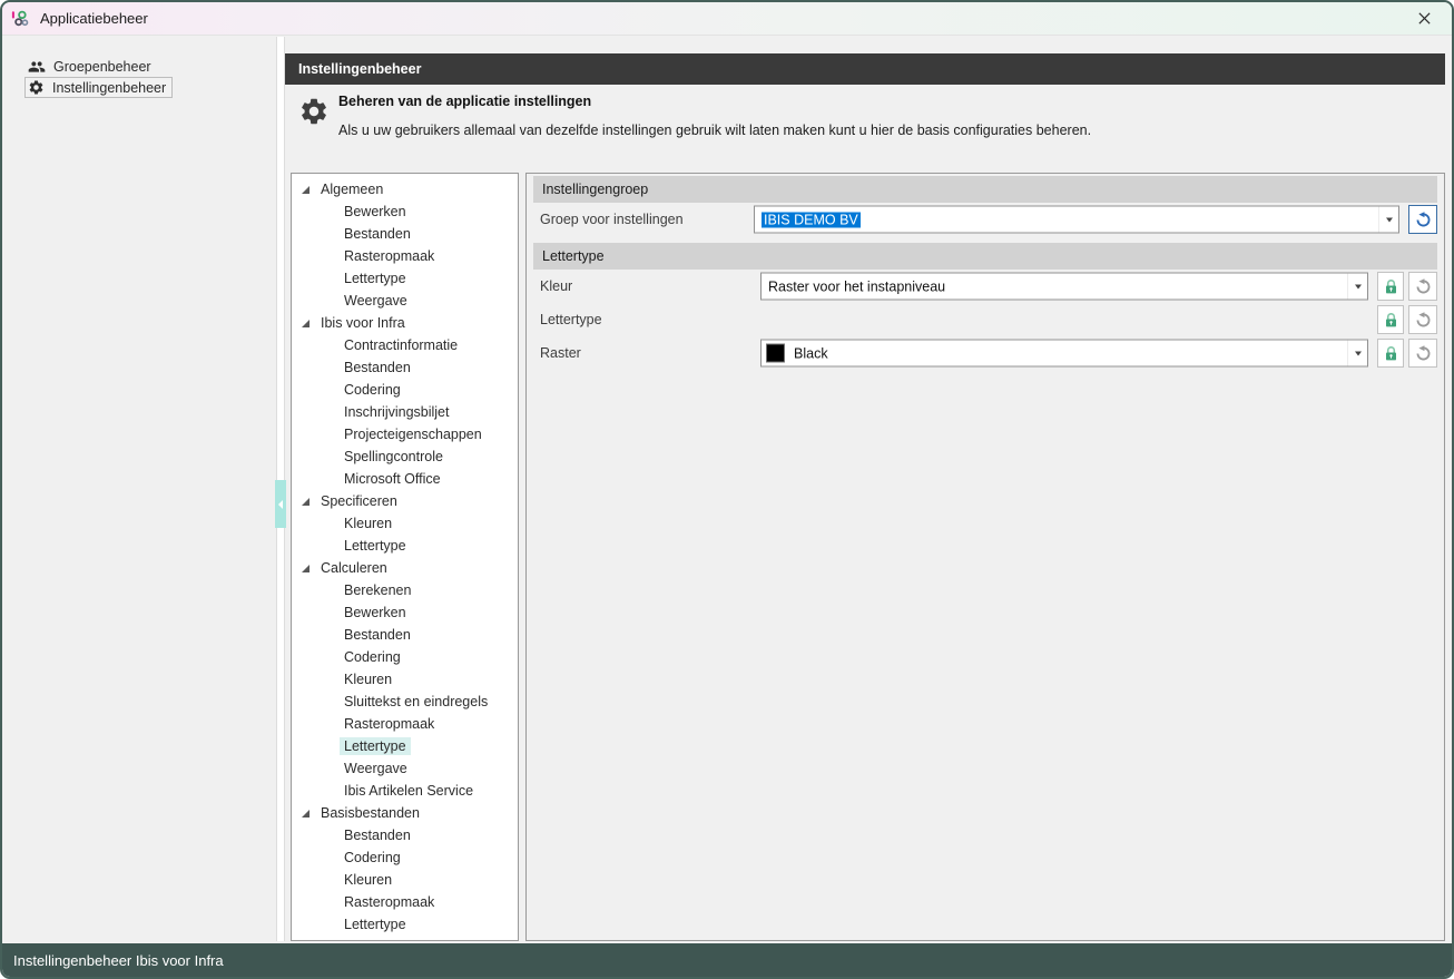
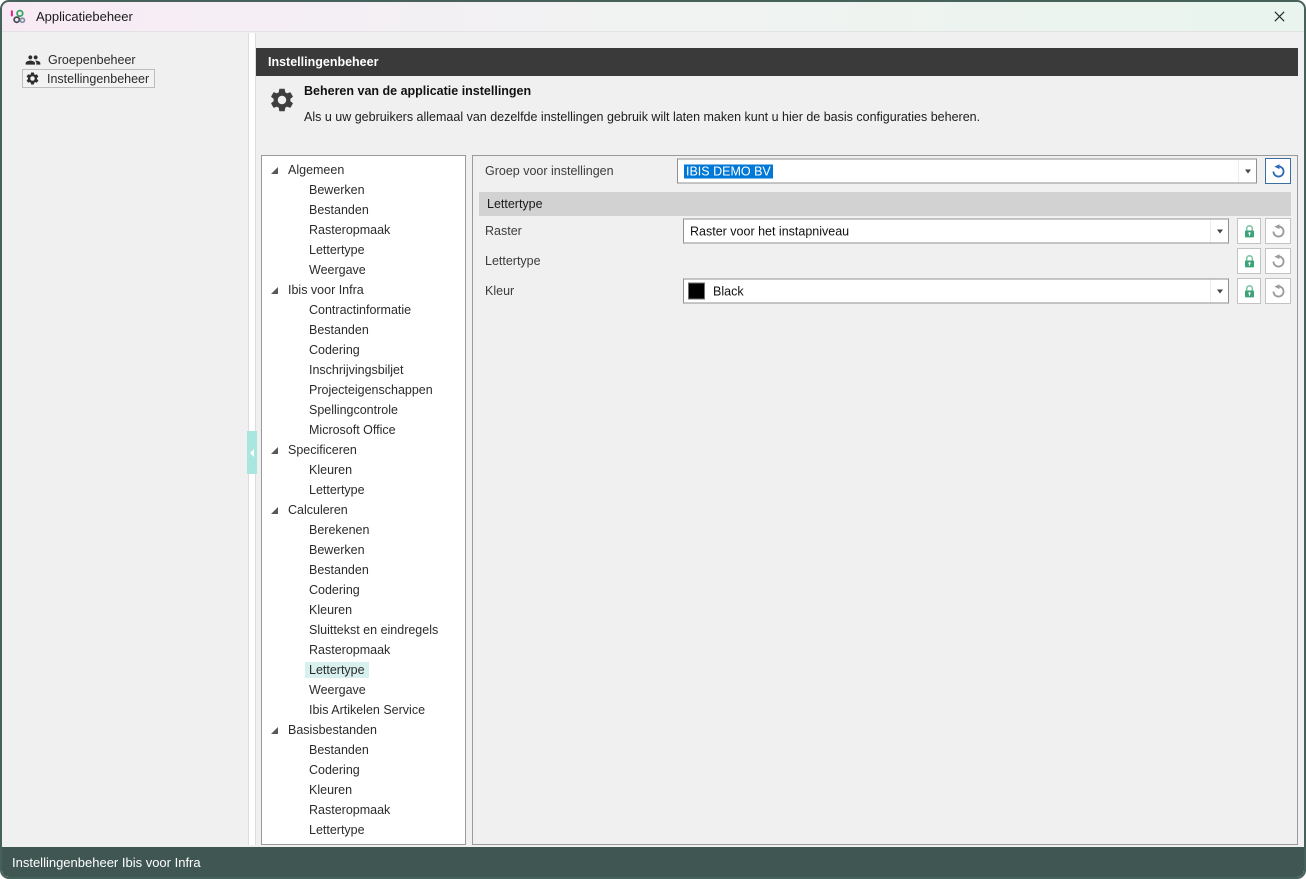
  Applicatiebeheer
  Groepenbeheer
  Instellingenbeheer
  Instellingenbeheer
  Beheren van de applicatie instellingen
  Als u uw gebruikers allemaal van dezelfde instellingen gebruik wilt laten maken kunt u hier de basis configuraties beheren.
  Algemeen
  Bewerken
  Bestanden
  Rasteropmaak
  Lettertype
  Weergave
  Ibis voor Infra
  Contractinformatie
  Bestanden
  Codering
  Inschrijvingsbiljet
  Projecteigenschappen
  Spellingcontrole
  Microsoft Office
  Specificeren
  Kleuren
  Lettertype
  Calculeren
  Berekenen
  Bewerken
  Bestanden
  Codering
  Kleuren
  Sluittekst en eindregels
  Rasteropmaak
  Lettertype
  Weergave
  Ibis Artikelen Service
  Basisbestanden
  Bestanden
  Codering
  Kleuren
  Rasteropmaak
  Lettertype
- Instellingengroep
  Groep voor instellingen
  IBIS DEMO BV
  Lettertype
- Kleur
+ Raster
  Raster voor het instapniveau
  Lettertype
- Raster
+ Kleur
  Black
  Instellingenbeheer Ibis voor Infra
